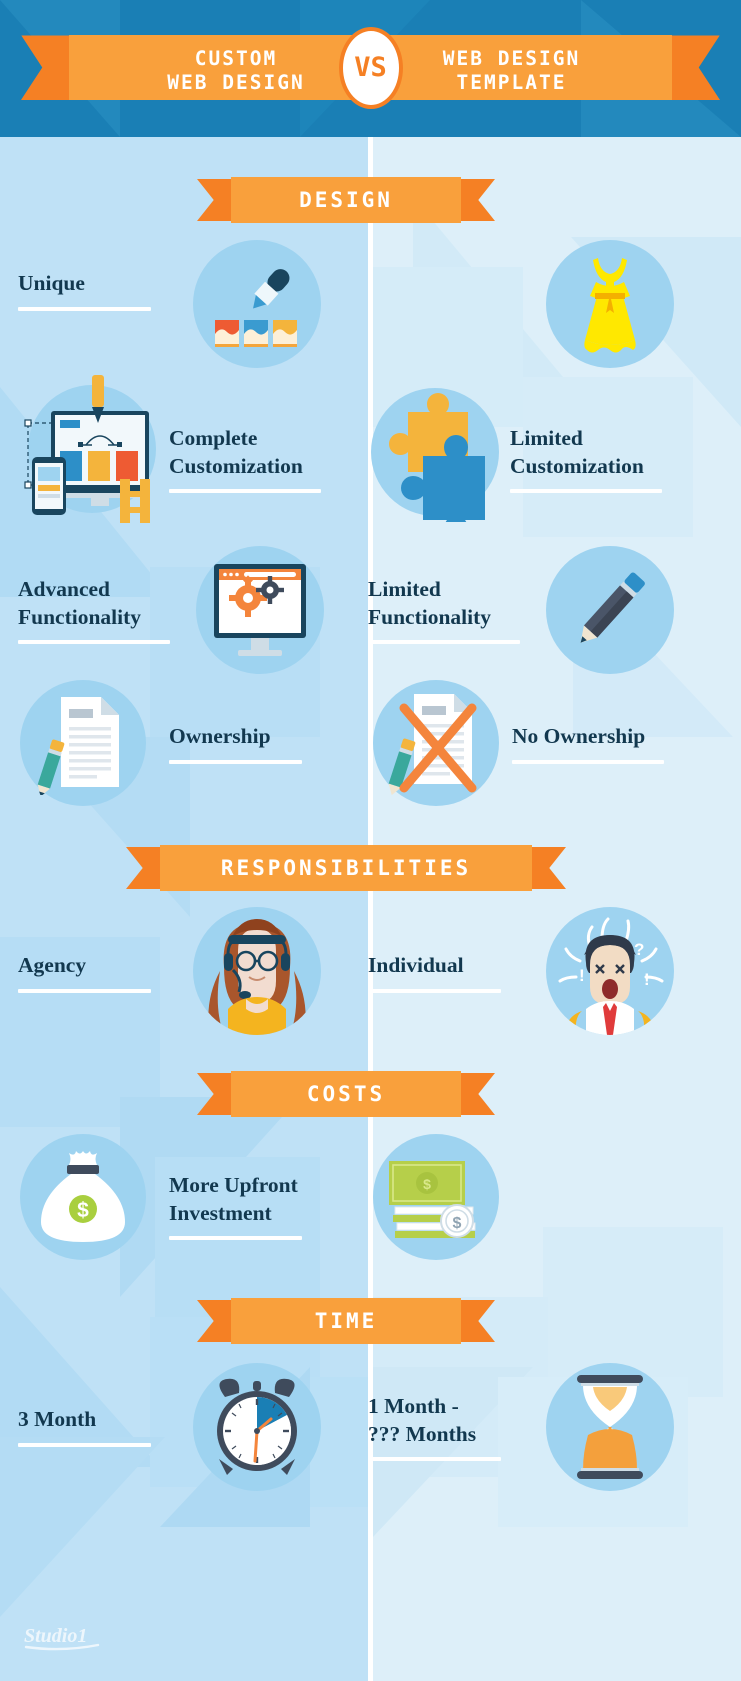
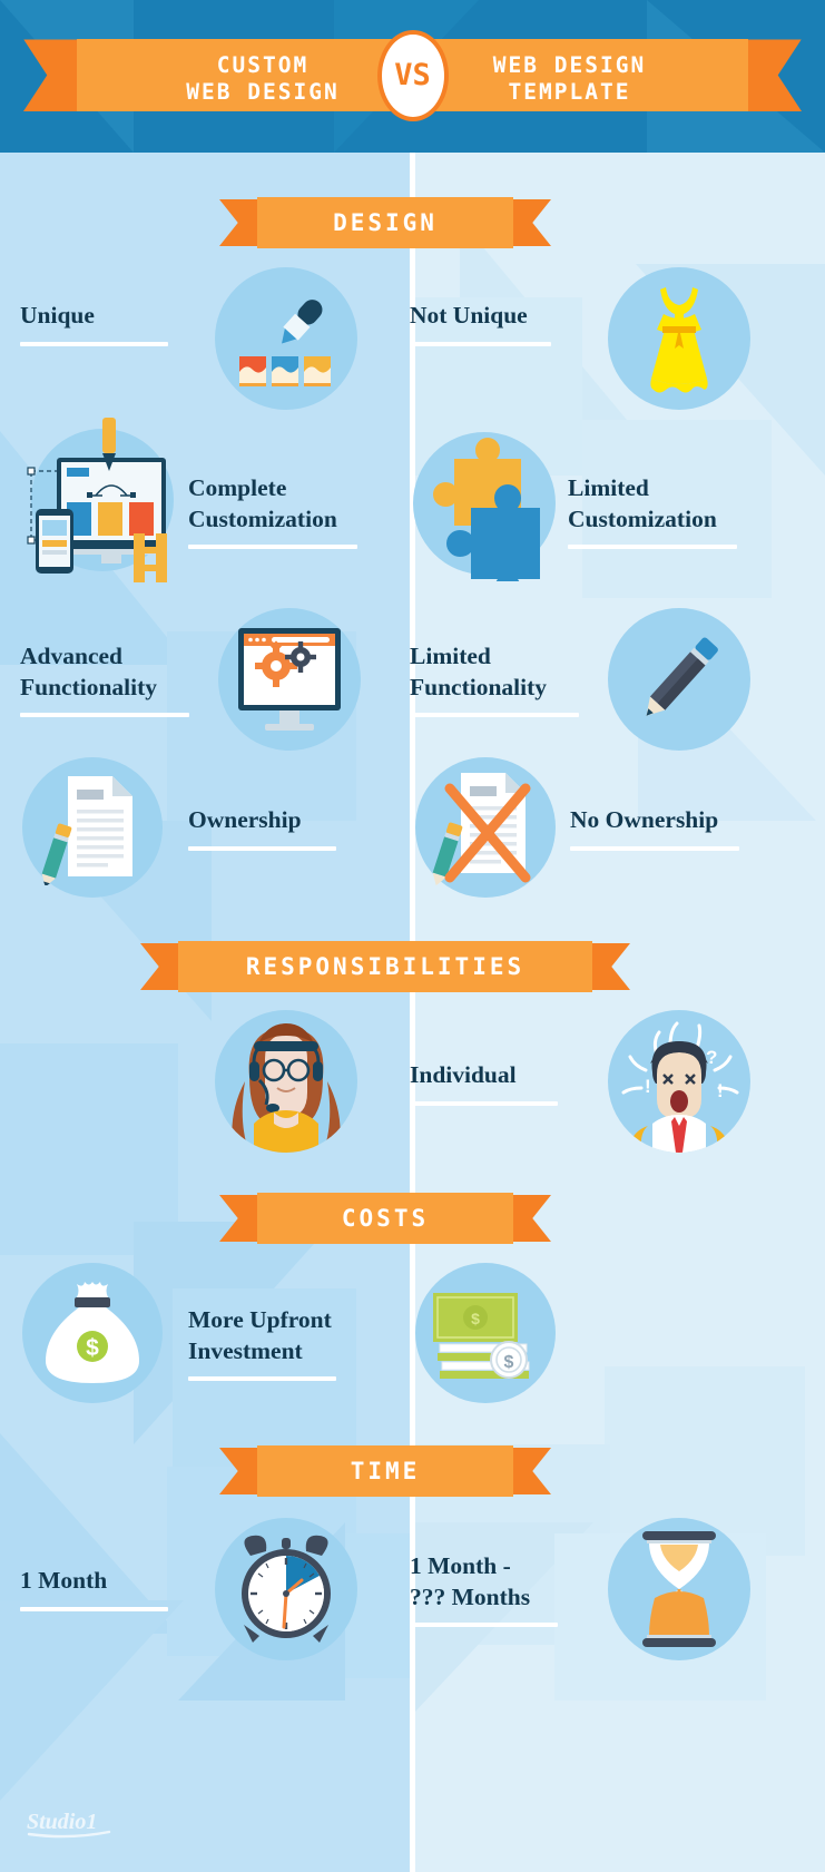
  CUSTOM
  WEB DESIGN
  WEB DESIGN
  TEMPLATE
  VS
  DESIGN
  RESPONSIBILITIES
  COSTS
  TIME
  Unique
+ Not Unique
  Complete
  Customization
  Limited
  Customization
  Advanced
  Functionality
  Limited
  Functionality
  Ownership
  No Ownership
- Agency
  Individual
  ?
  !
  !
  $
  More Upfront
  Investment
  $
  $
- 3 Month
+ 1 Month
  1 Month -
  ??? Months
  Studio1
